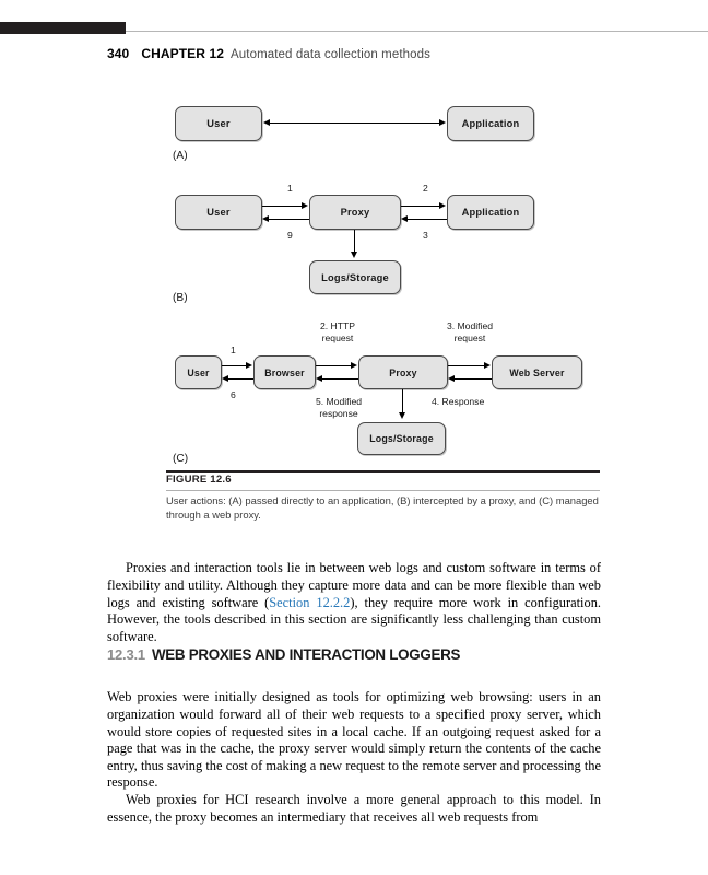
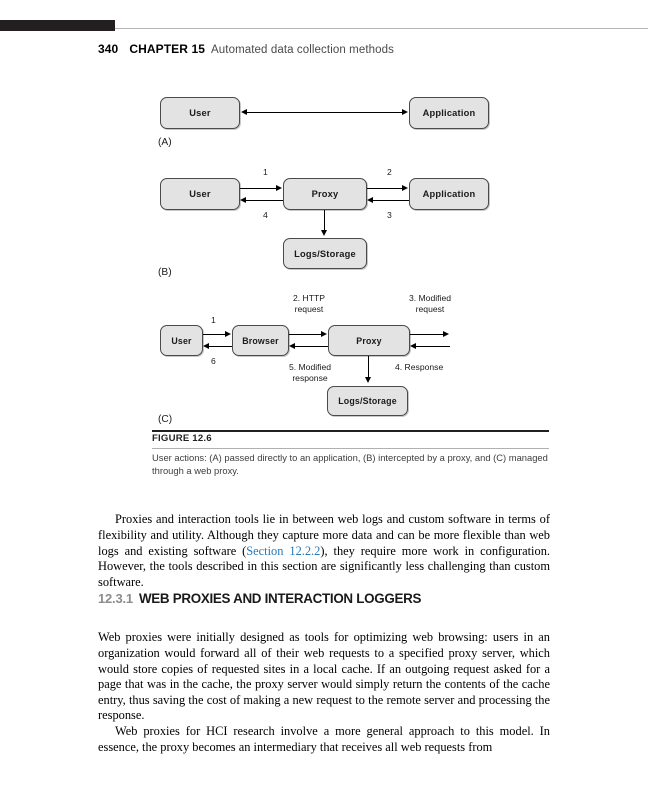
- 340 CHAPTER 12 Automated data collection methods
+ 340 CHAPTER 15 Automated data collection methods
  User
  Application
  (A)
  User
  Proxy
  Application
  Logs/Storage
  1
- 9
+ 4
  2
  3
  (B)
  User
  Browser
  Proxy
- Web Server
  Logs/Storage
  1
  6
  2. HTTP
  request
  5. Modified
  response
  3. Modified
  request
  4. Response
  (C)
  FIGURE 12.6
  User actions: (A) passed directly to an application, (B) intercepted by a proxy, and (C) managed through a web proxy.
  Proxies and interaction tools lie in between web logs and custom software in terms of flexibility and utility. Although they capture more data and can be more flexible than web logs and existing software (Section 12.2.2), they require more work in configuration. However, the tools described in this section are significantly less challenging than custom software.
  12.3.1 WEB PROXIES AND INTERACTION LOGGERS
  Web proxies were initially designed as tools for optimizing web browsing: users in an organization would forward all of their web requests to a specified proxy server, which would store copies of requested sites in a local cache. If an outgoing request asked for a page that was in the cache, the proxy server would simply return the contents of the cache entry, thus saving the cost of making a new request to the remote server and processing the response.
  Web proxies for HCI research involve a more general approach to this model. In essence, the proxy becomes an intermediary that receives all web requests from
